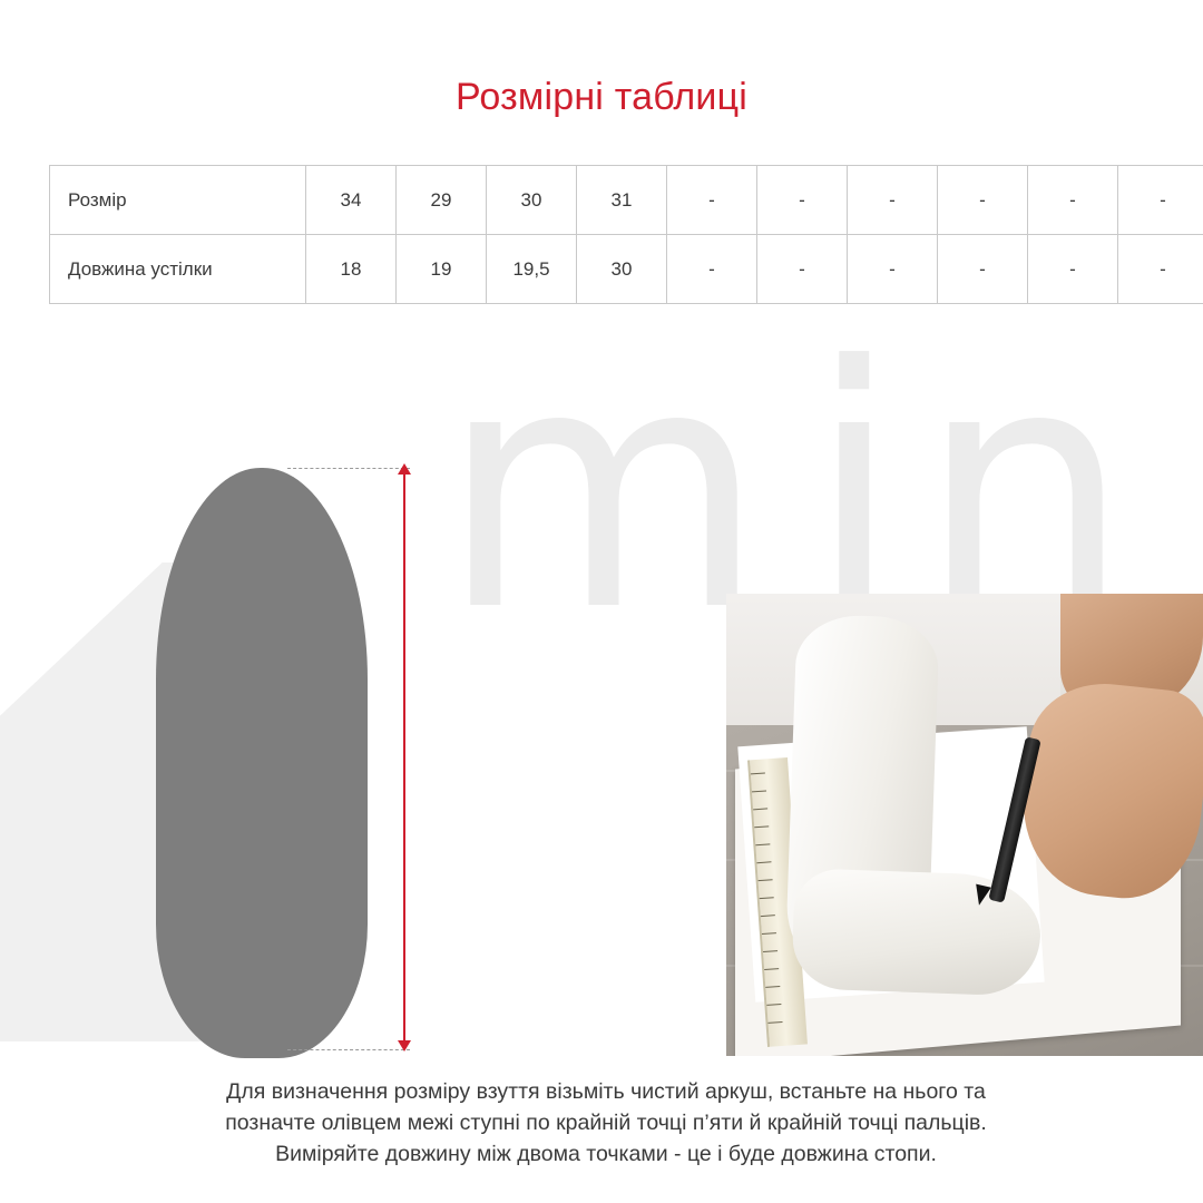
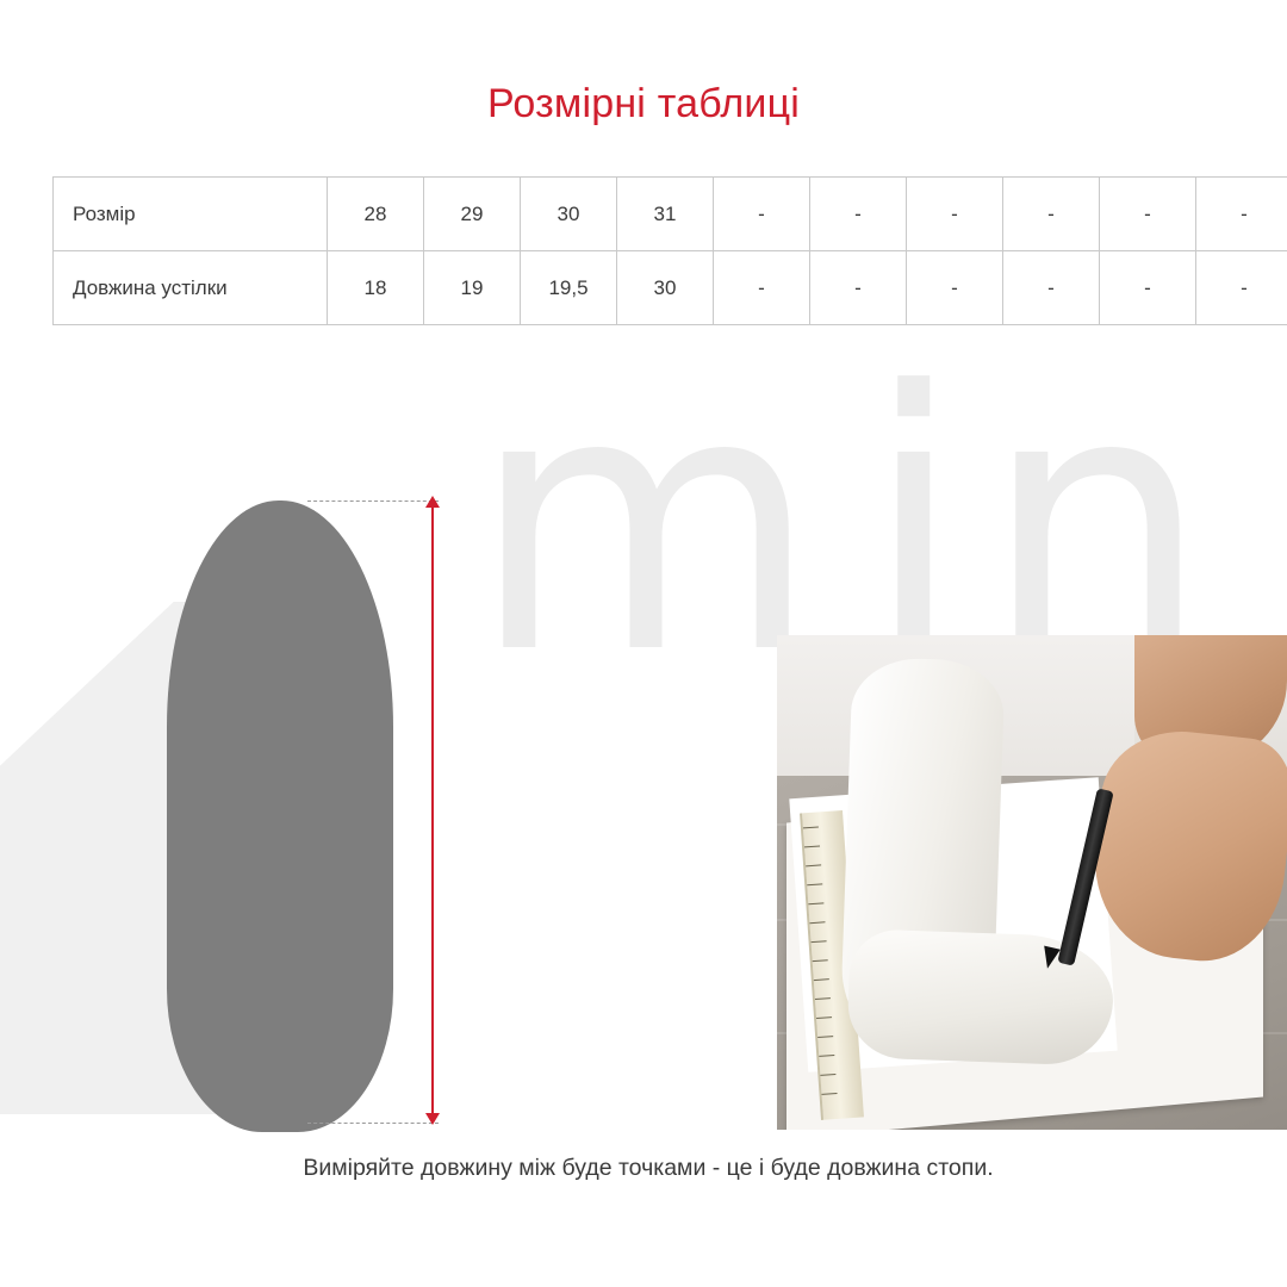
  Розмірні таблиці
- Розмір	34	29	30	31	-	-	-	-	-	-
+ Розмір	28	29	30	31	-	-	-	-	-	-
  Довжина устілки	18	19	19,5	30	-	-	-	-	-	-
  m
  i
  n
- Для визначення розміру взуття візьміть чистий аркуш, встаньте на нього та
- позначте олівцем межі ступні по крайній точці п’яти й крайній точці пальців.
- Виміряйте довжину між двома точками - це і буде довжина стопи.
+ Виміряйте довжину між буде точками - це і буде довжина стопи.
